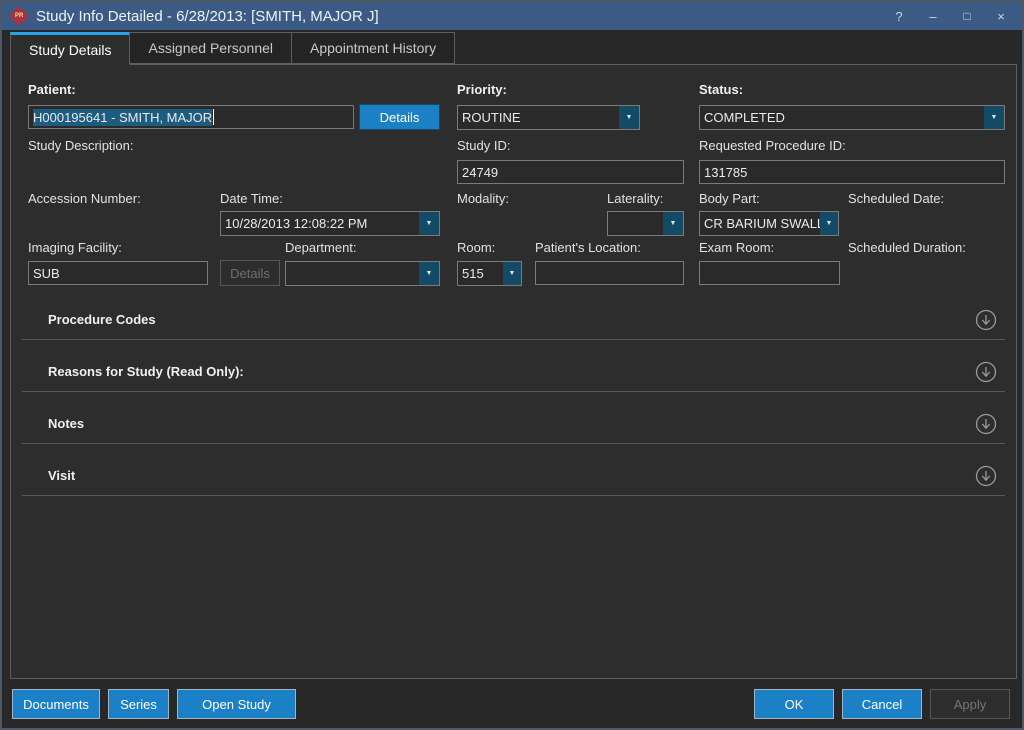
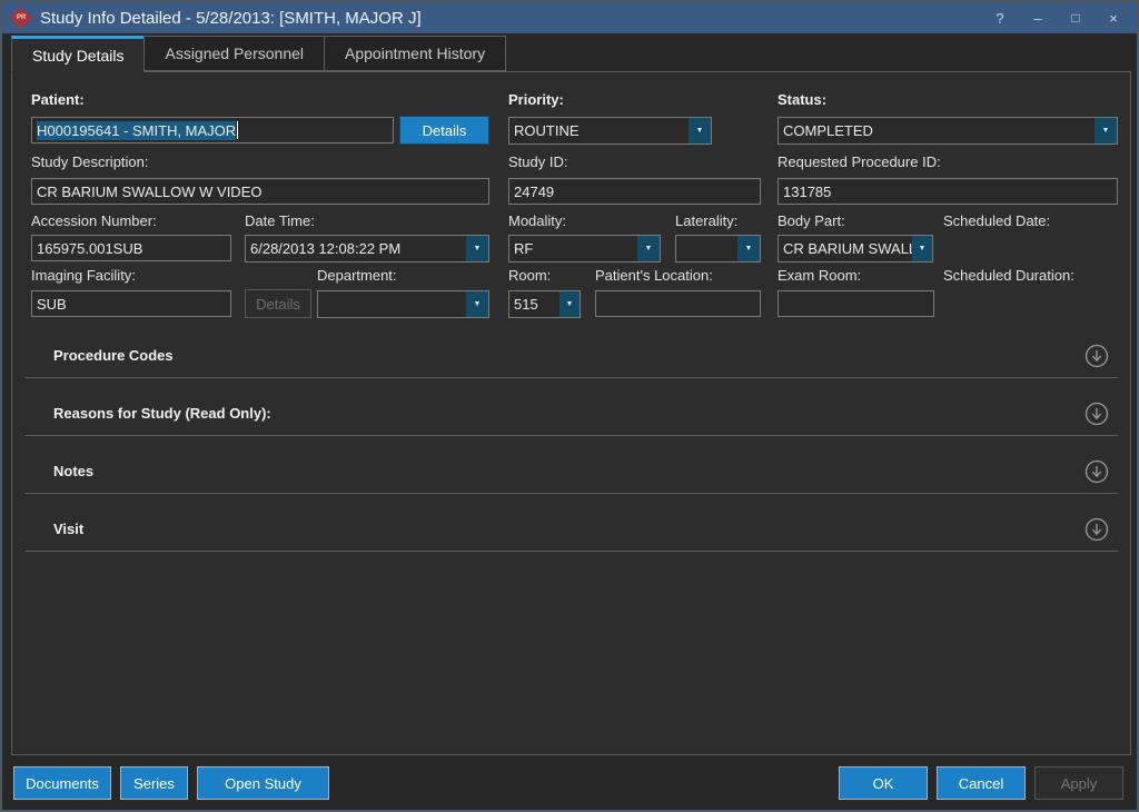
- Study Info Detailed - 6/28/2013: [SMITH, MAJOR J]
+ Study Info Detailed - 5/28/2013: [SMITH, MAJOR J]
  ?
  –
  □
  ×
  Study Details
  Assigned Personnel
  Appointment History
  Patient:
  H000195641 - SMITH, MAJOR
  Details
  Priority:
  ROUTINE
  Status:
  COMPLETED
  Study Description:
+ CR BARIUM SWALLOW W VIDEO
  Study ID:
  24749
  Requested Procedure ID:
  131785
  Accession Number:
+ 165975.001SUB
  Date Time:
- 10/28/2013 12:08:22 PM
+ 6/28/2013 12:08:22 PM
  Modality:
+ RF
  Laterality:
  Body Part:
  CR BARIUM SWAL
  Scheduled Date:
  Imaging Facility:
  SUB
  Details
  Department:
  Room:
  515
  Patient's Location:
  Exam Room:
  Scheduled Duration:
  Procedure Codes
  Reasons for Study (Read Only):
  Notes
  Visit
  Documents
  Series
  Open Study
  OK
  Cancel
  Apply
